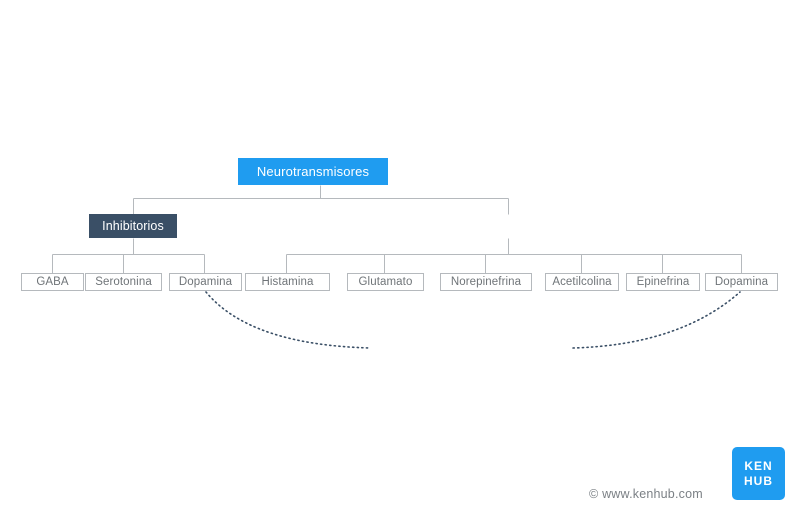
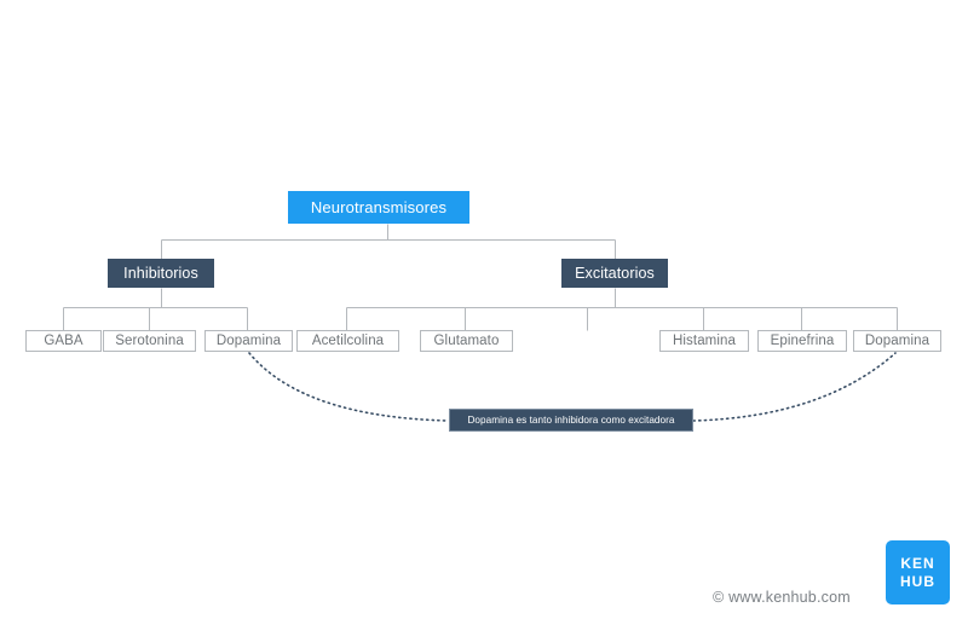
  Neurotransmisores
  Inhibitorios
+ Excitatorios
  GABA
  Serotonina
  Dopamina
- Histamina
+ Acetilcolina
  Glutamato
- Norepinefrina
- Acetilcolina
+ Histamina
  Epinefrina
  Dopamina
+ Dopamina es tanto inhibidora como excitadora
  © www.kenhub.com
  KEN
  HUB
